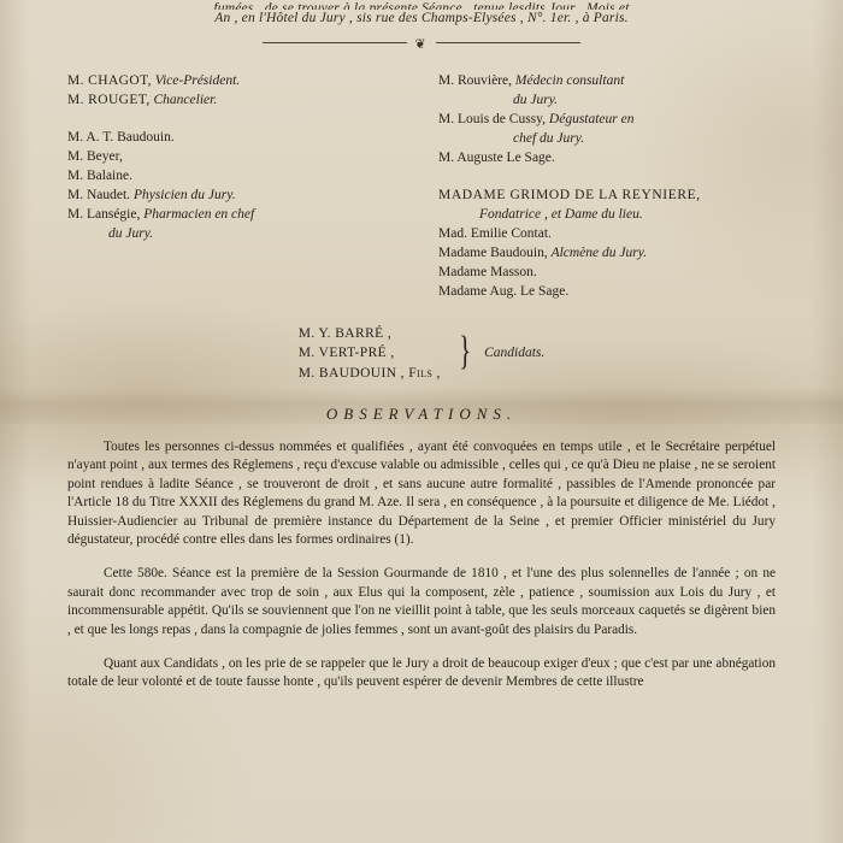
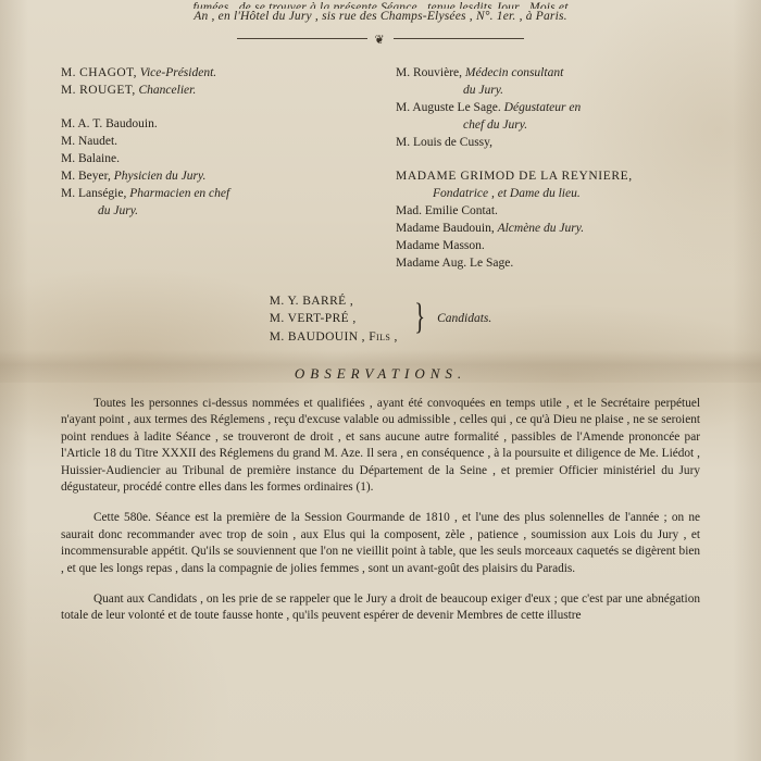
  fumées , de se trouver à la présente Séance , tenue lesdits Jour , Mois et
  An , en l'Hôtel du Jury , sis rue des Champs-Elysées , N°. 1er. , à Paris.
  ❦
  M. CHAGOT, Vice-Président.
  M. ROUGET, Chancelier.
  M. A. T. Baudouin.
- M. Beyer,
+ M. Naudet.
  M. Balaine.
- M. Naudet. Physicien du Jury.
+ M. Beyer, Physicien du Jury.
  M. Lanségie, Pharmacien en chef
  du Jury.
  M. Rouvière, Médecin consultant
  du Jury.
- M. Louis de Cussy, Dégustateur en
+ M. Auguste Le Sage. Dégustateur en
  chef du Jury.
- M. Auguste Le Sage.
+ M. Louis de Cussy,
  MADAME GRIMOD DE LA REYNIERE,
  Fondatrice , et Dame du lieu.
  Mad. Emilie Contat.
  Madame Baudouin, Alcmène du Jury.
  Madame Masson.
  Madame Aug. Le Sage.
  M. Y. BARRÉ ,
  M. VERT-PRÉ ,
  M. BAUDOUIN , Fils ,
  }
  Candidats.
  OBSERVATIONS.
  Toutes les personnes ci-dessus nommées et qualifiées , ayant été convoquées en temps utile , et le Secrétaire perpétuel n'ayant point , aux termes des Réglemens , reçu d'excuse valable ou admissible , celles qui , ce qu'à Dieu ne plaise , ne se seroient point rendues à ladite Séance , se trouveront de droit , et sans aucune autre formalité , passibles de l'Amende prononcée par l'Article 18 du Titre XXXII des Réglemens du grand M. Aze. Il sera , en conséquence , à la poursuite et diligence de Me. Liédot , Huissier-Audiencier au Tribunal de première instance du Département de la Seine , et premier Officier ministériel du Jury dégustateur, procédé contre elles dans les formes ordinaires (1).
  Cette 580e. Séance est la première de la Session Gourmande de 1810 , et l'une des plus solennelles de l'année ; on ne saurait donc recommander avec trop de soin , aux Elus qui la composent, zèle , patience , soumission aux Lois du Jury , et incommensurable appétit. Qu'ils se souviennent que l'on ne vieillit point à table, que les seuls morceaux caquetés se digèrent bien , et que les longs repas , dans la compagnie de jolies femmes , sont un avant-goût des plaisirs du Paradis.
  Quant aux Candidats , on les prie de se rappeler que le Jury a droit de beaucoup exiger d'eux ; que c'est par une abnégation totale de leur volonté et de toute fausse honte , qu'ils peuvent espérer de devenir Membres de cette illustre
